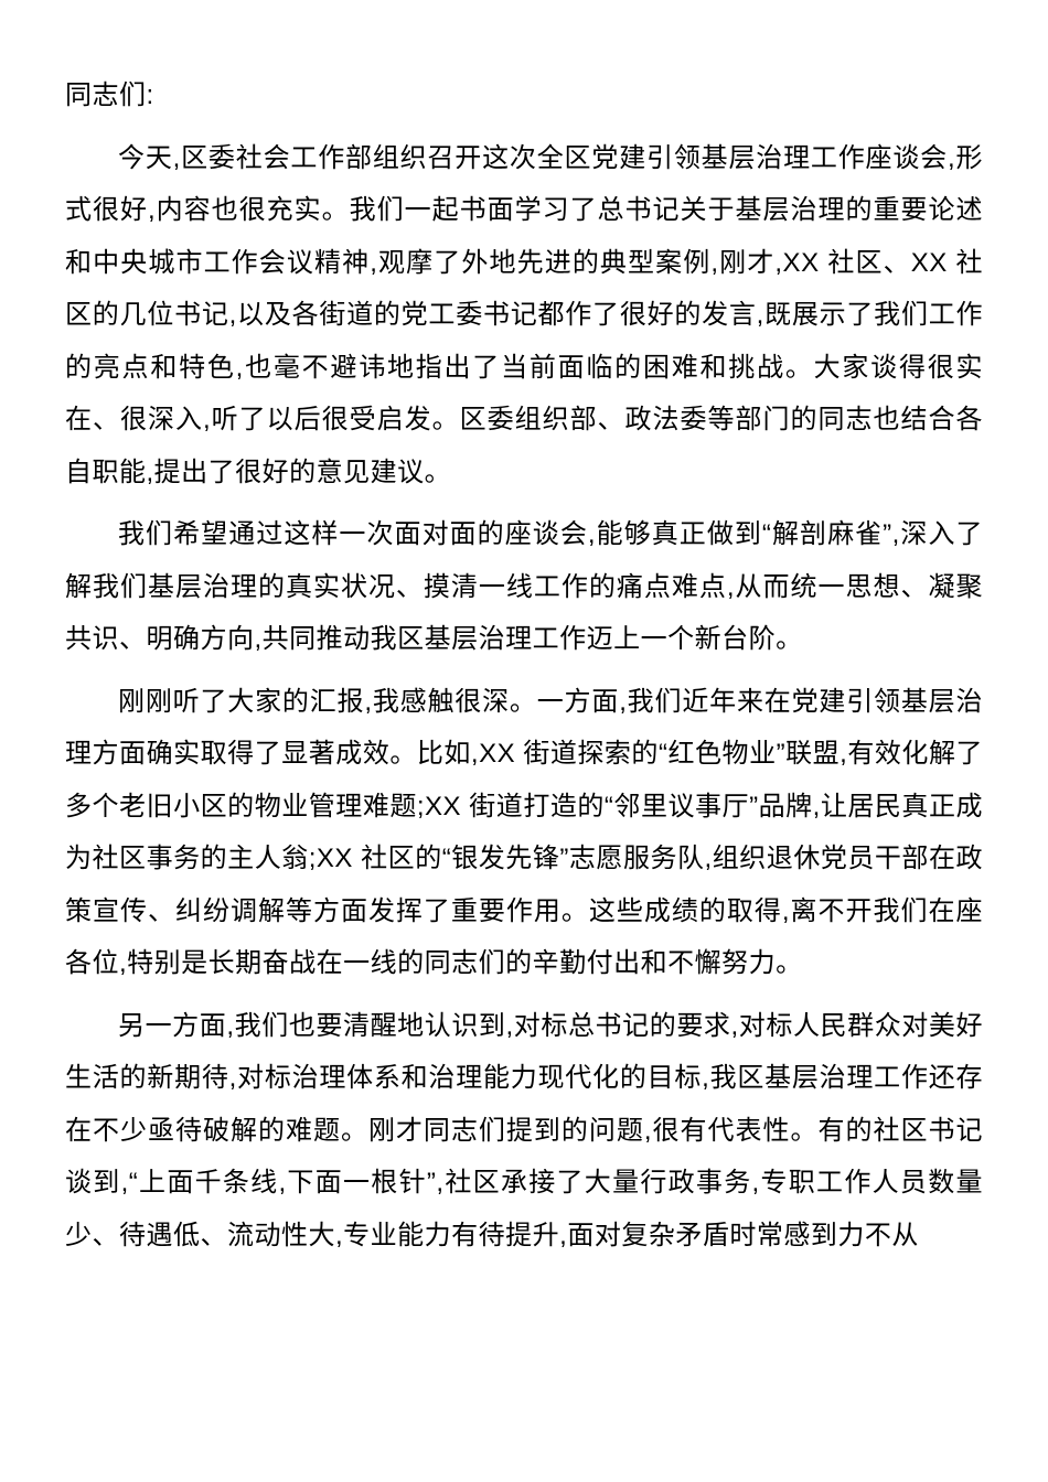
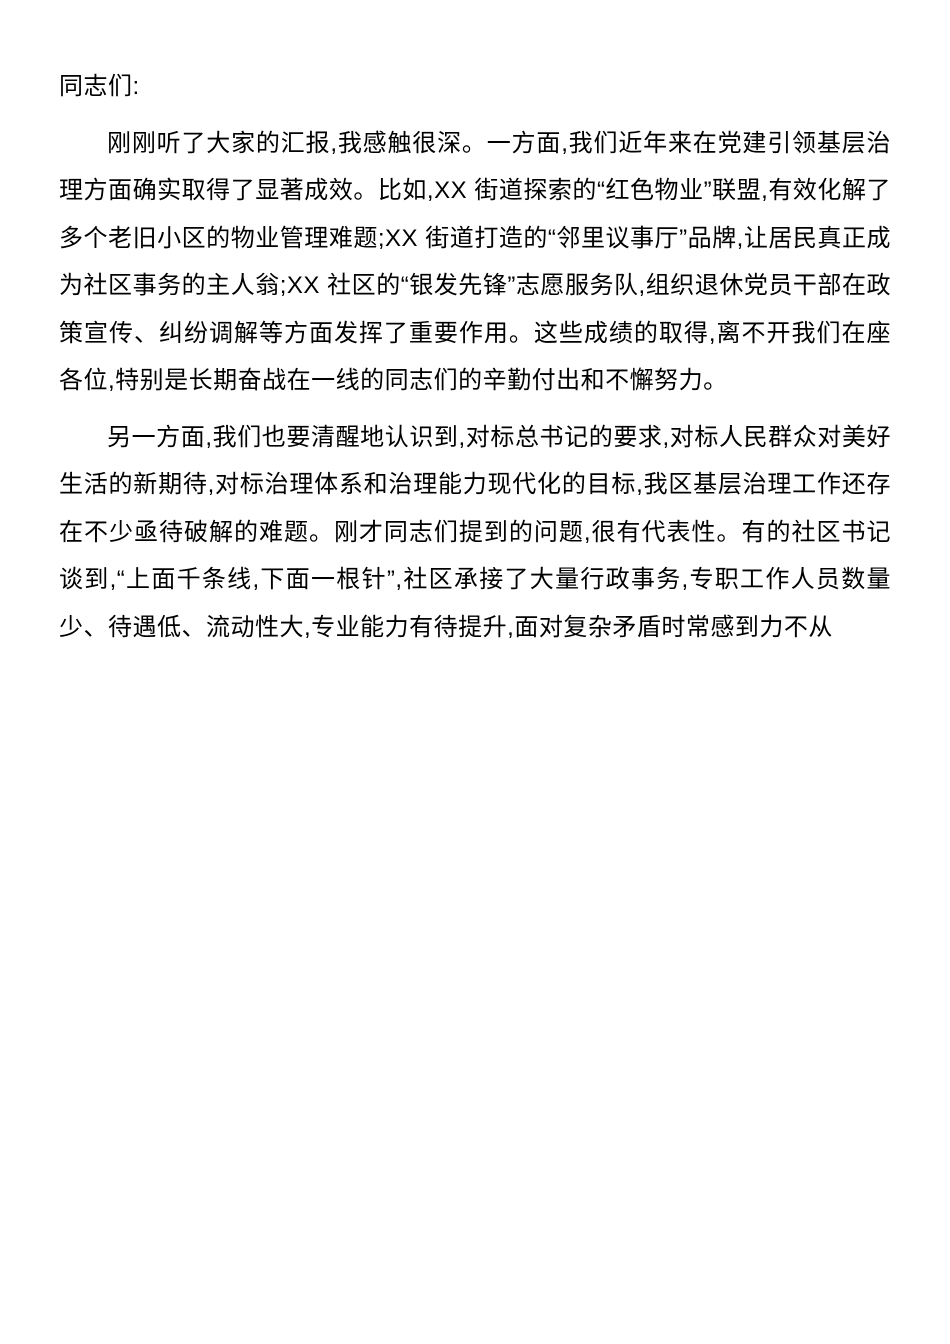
  同志们:
- 今天,区委社会工作部组织召开这次全区党建引领基层治理工作座谈会,形式很好,内容也很充实。我们一起书面学习了总书记关于基层治理的重要论述和中央城市工作会议精神,观摩了外地先进的典型案例,刚才,XX 社区、XX 社区的几位书记,以及各街道的党工委书记都作了很好的发言,既展示了我们工作的亮点和特色,也毫不避讳地指出了当前面临的困难和挑战。大家谈得很实在、很深入,听了以后很受启发。区委组织部、政法委等部门的同志也结合各自职能,提出了很好的意见建议。
- 我们希望通过这样一次面对面的座谈会,能够真正做到“解剖麻雀”,深入了解我们基层治理的真实状况、摸清一线工作的痛点难点,从而统一思想、凝聚共识、明确方向,共同推动我区基层治理工作迈上一个新台阶。
  刚刚听了大家的汇报,我感触很深。一方面,我们近年来在党建引领基层治理方面确实取得了显著成效。比如,XX 街道探索的“红色物业”联盟,有效化解了多个老旧小区的物业管理难题;XX 街道打造的“邻里议事厅”品牌,让居民真正成为社区事务的主人翁;XX 社区的“银发先锋”志愿服务队,组织退休党员干部在政策宣传、纠纷调解等方面发挥了重要作用。这些成绩的取得,离不开我们在座各位,特别是长期奋战在一线的同志们的辛勤付出和不懈努力。
  另一方面,我们也要清醒地认识到,对标总书记的要求,对标人民群众对美好生活的新期待,对标治理体系和治理能力现代化的目标,我区基层治理工作还存在不少亟待破解的难题。刚才同志们提到的问题,很有代表性。有的社区书记谈到,“上面千条线,下面一根针”,社区承接了大量行政事务,专职工作人员数量少、待遇低、流动性大,专业能力有待提升,面对复杂矛盾时常感到力不从
